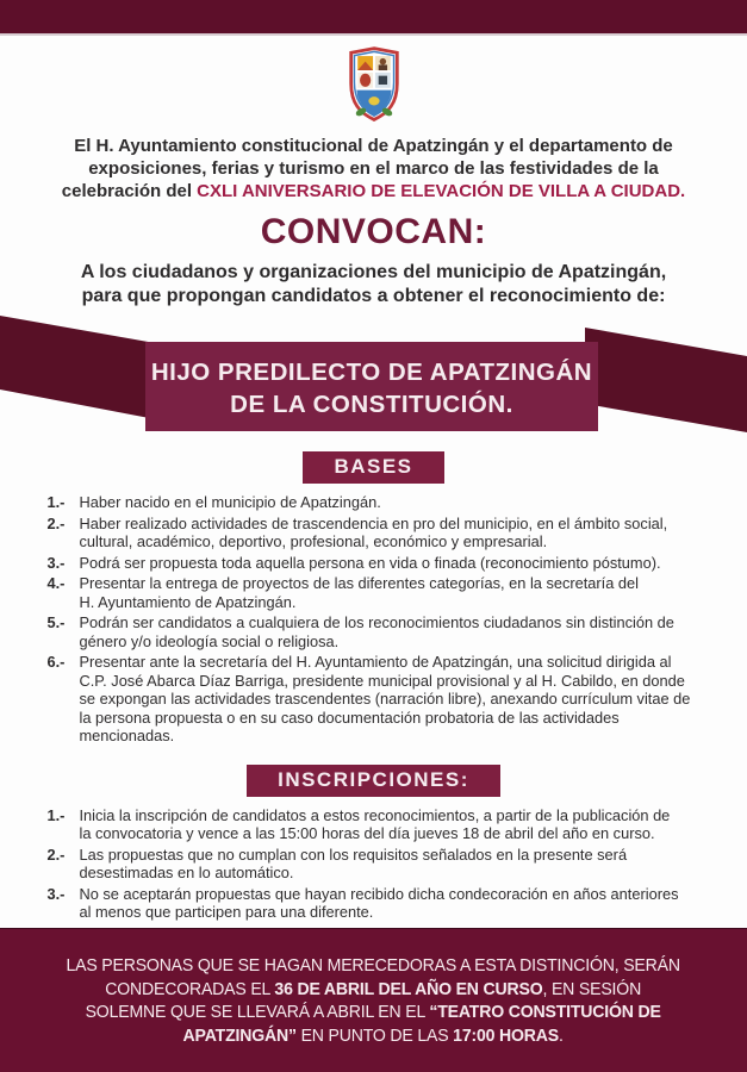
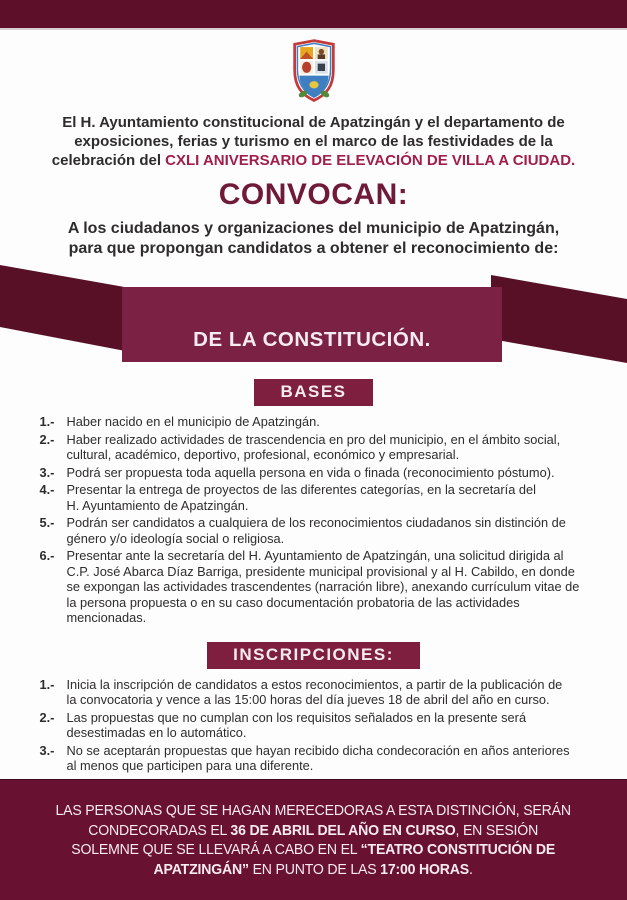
  El H. Ayuntamiento constitucional de Apatzingán y el departamento de
  exposiciones, ferias y turismo en el marco de las festividades de la
  celebración del CXLI ANIVERSARIO DE ELEVACIÓN DE VILLA A CIUDAD.
  CONVOCAN:
  A los ciudadanos y organizaciones del municipio de Apatzingán,
  para que propongan candidatos a obtener el reconocimiento de:
- HIJO PREDILECTO DE APATZINGÁN
  DE LA CONSTITUCIÓN.
  BASES
  1.-
  Haber nacido en el municipio de Apatzingán.
  2.-
  Haber realizado actividades de trascendencia en pro del municipio, en el ámbito social,
  cultural, académico, deportivo, profesional, económico y empresarial.
  3.-
  Podrá ser propuesta toda aquella persona en vida o finada (reconocimiento póstumo).
  4.-
  Presentar la entrega de proyectos de las diferentes categorías, en la secretaría del
  H. Ayuntamiento de Apatzingán.
  5.-
  Podrán ser candidatos a cualquiera de los reconocimientos ciudadanos sin distinción de
  género y/o ideología social o religiosa.
  6.-
  Presentar ante la secretaría del H. Ayuntamiento de Apatzingán, una solicitud dirigida al
  C.P. José Abarca Díaz Barriga, presidente municipal provisional y al H. Cabildo, en donde
  se expongan las actividades trascendentes (narración libre), anexando currículum vitae de
  la persona propuesta o en su caso documentación probatoria de las actividades mencionadas.
  INSCRIPCIONES:
  1.-
  Inicia la inscripción de candidatos a estos reconocimientos, a partir de la publicación de
  la convocatoria y vence a las 15:00 horas del día jueves 18 de abril del año en curso.
  2.-
  Las propuestas que no cumplan con los requisitos señalados en la presente será
  desestimadas en lo automático.
  3.-
  No se aceptarán propuestas que hayan recibido dicha condecoración en años anteriores
  al menos que participen para una diferente.
  LAS PERSONAS QUE SE HAGAN MERECEDORAS A ESTA DISTINCIÓN, SERÁN
  CONDECORADAS EL 36 DE ABRIL DEL AÑO EN CURSO, EN SESIÓN
- SOLEMNE QUE SE LLEVARÁ A ABRIL EN EL “TEATRO CONSTITUCIÓN DE
+ SOLEMNE QUE SE LLEVARÁ A CABO EN EL “TEATRO CONSTITUCIÓN DE
  APATZINGÁN” EN PUNTO DE LAS 17:00 HORAS.
